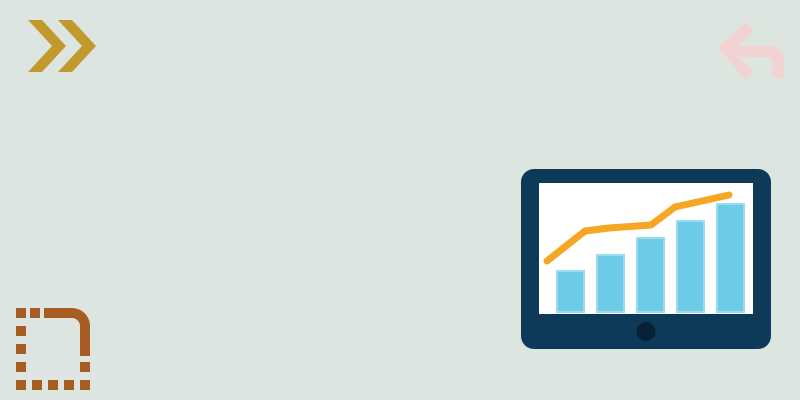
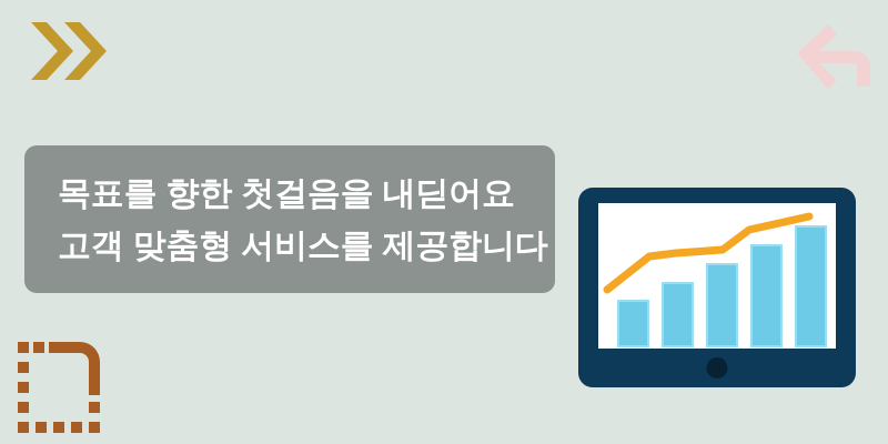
+ 목표를 향한 첫걸음을 내딛어요
+ 고객 맞춤형 서비스를 제공합니다
